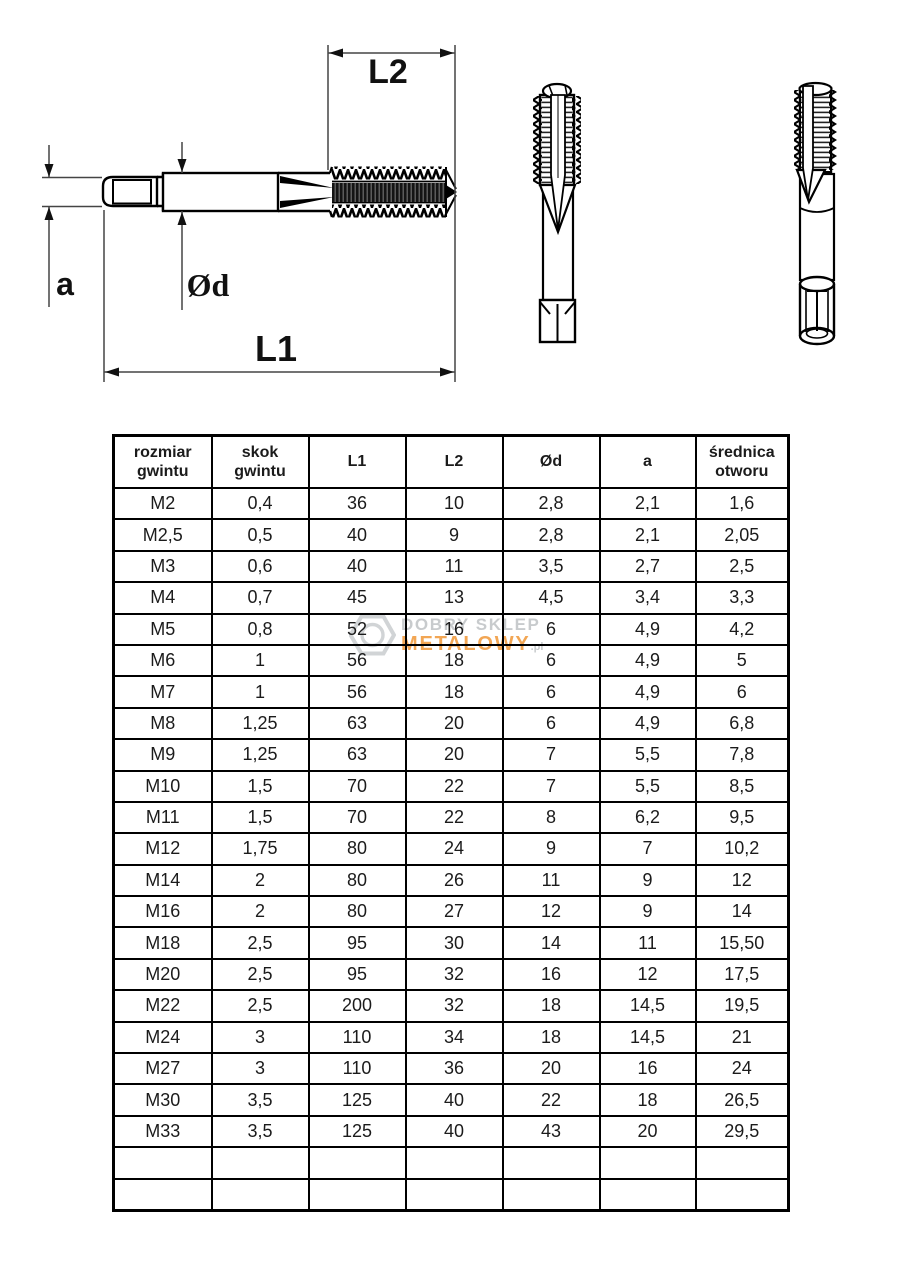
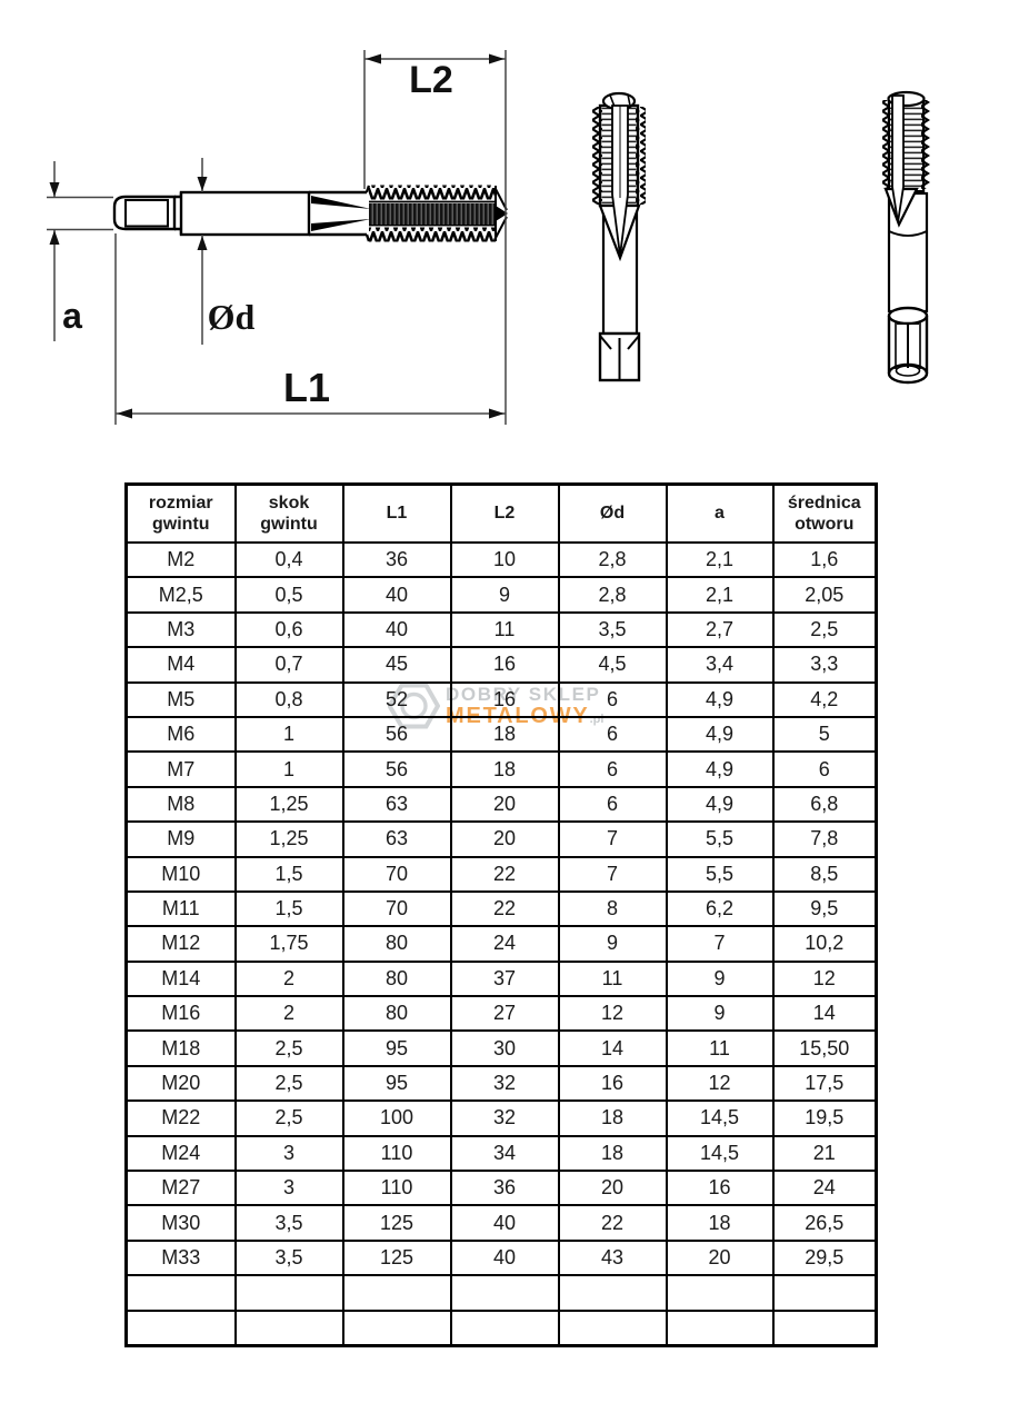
  L2
  L1
  a
  Ød
  DOBRY SKLEP
  METALOWY.pl
  rozmiar gwintu	skok gwintu	L1	L2	Ød	a	średnica otworu
  M2	0,4	36	10	2,8	2,1	1,6
  M2,5	0,5	40	9	2,8	2,1	2,05
  M3	0,6	40	11	3,5	2,7	2,5
- M4	0,7	45	13	4,5	3,4	3,3
+ M4	0,7	45	16	4,5	3,4	3,3
  M5	0,8	52	16	6	4,9	4,2
  M6	1	56	18	6	4,9	5
  M7	1	56	18	6	4,9	6
  M8	1,25	63	20	6	4,9	6,8
  M9	1,25	63	20	7	5,5	7,8
  M10	1,5	70	22	7	5,5	8,5
  M11	1,5	70	22	8	6,2	9,5
  M12	1,75	80	24	9	7	10,2
- M14	2	80	26	11	9	12
+ M14	2	80	37	11	9	12
  M16	2	80	27	12	9	14
  M18	2,5	95	30	14	11	15,50
  M20	2,5	95	32	16	12	17,5
- M22	2,5	200	32	18	14,5	19,5
+ M22	2,5	100	32	18	14,5	19,5
  M24	3	110	34	18	14,5	21
  M27	3	110	36	20	16	24
  M30	3,5	125	40	22	18	26,5
  M33	3,5	125	40	43	20	29,5
